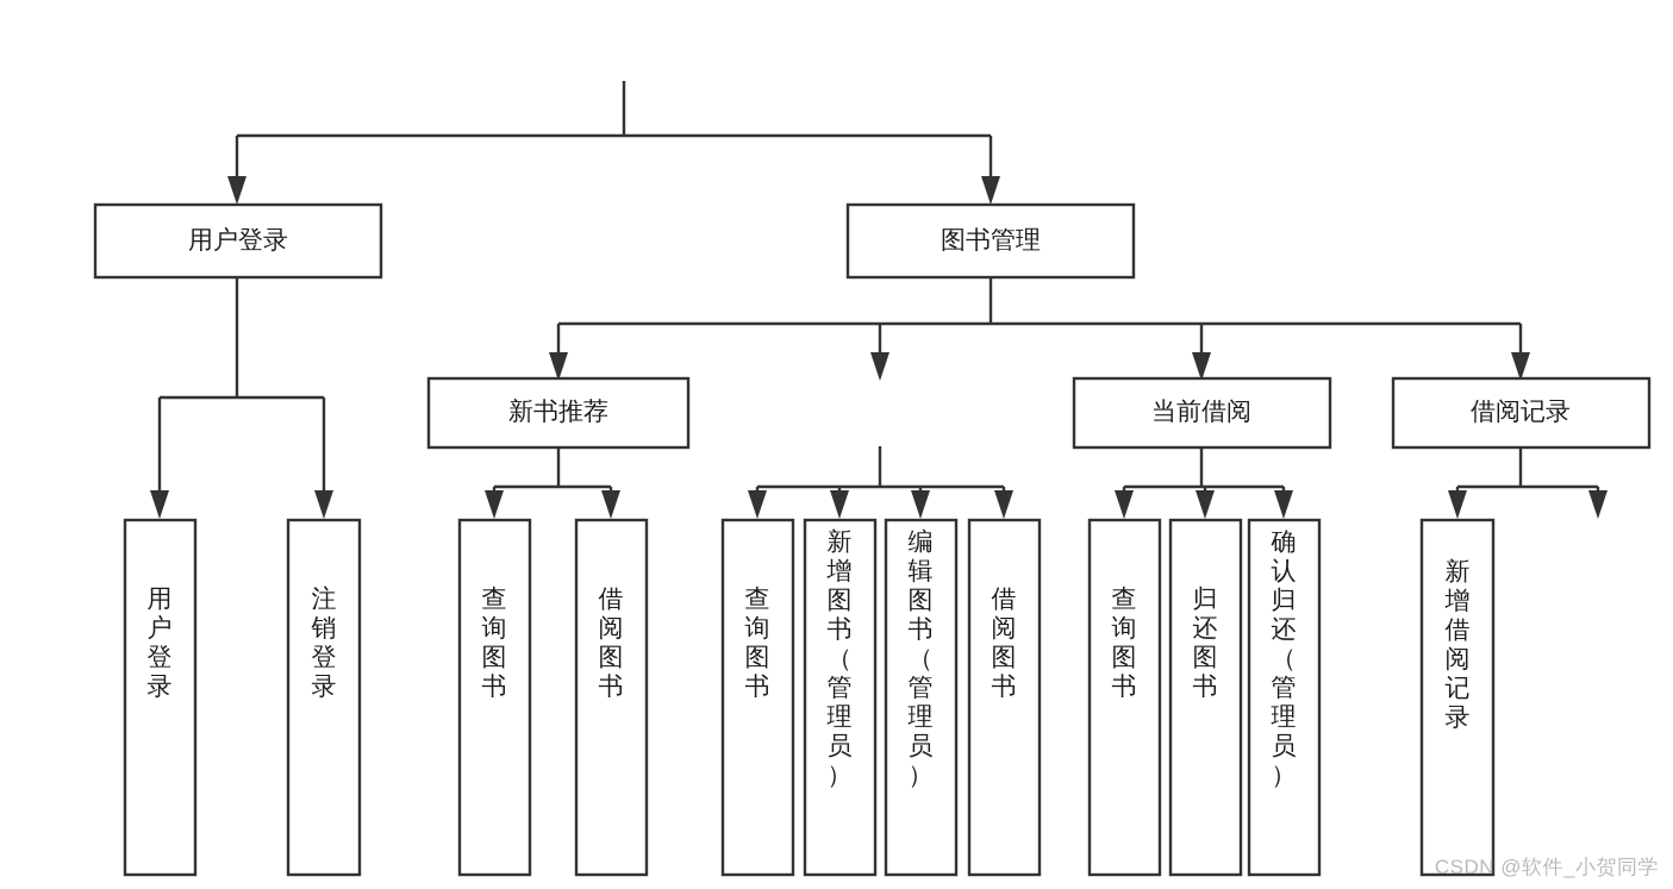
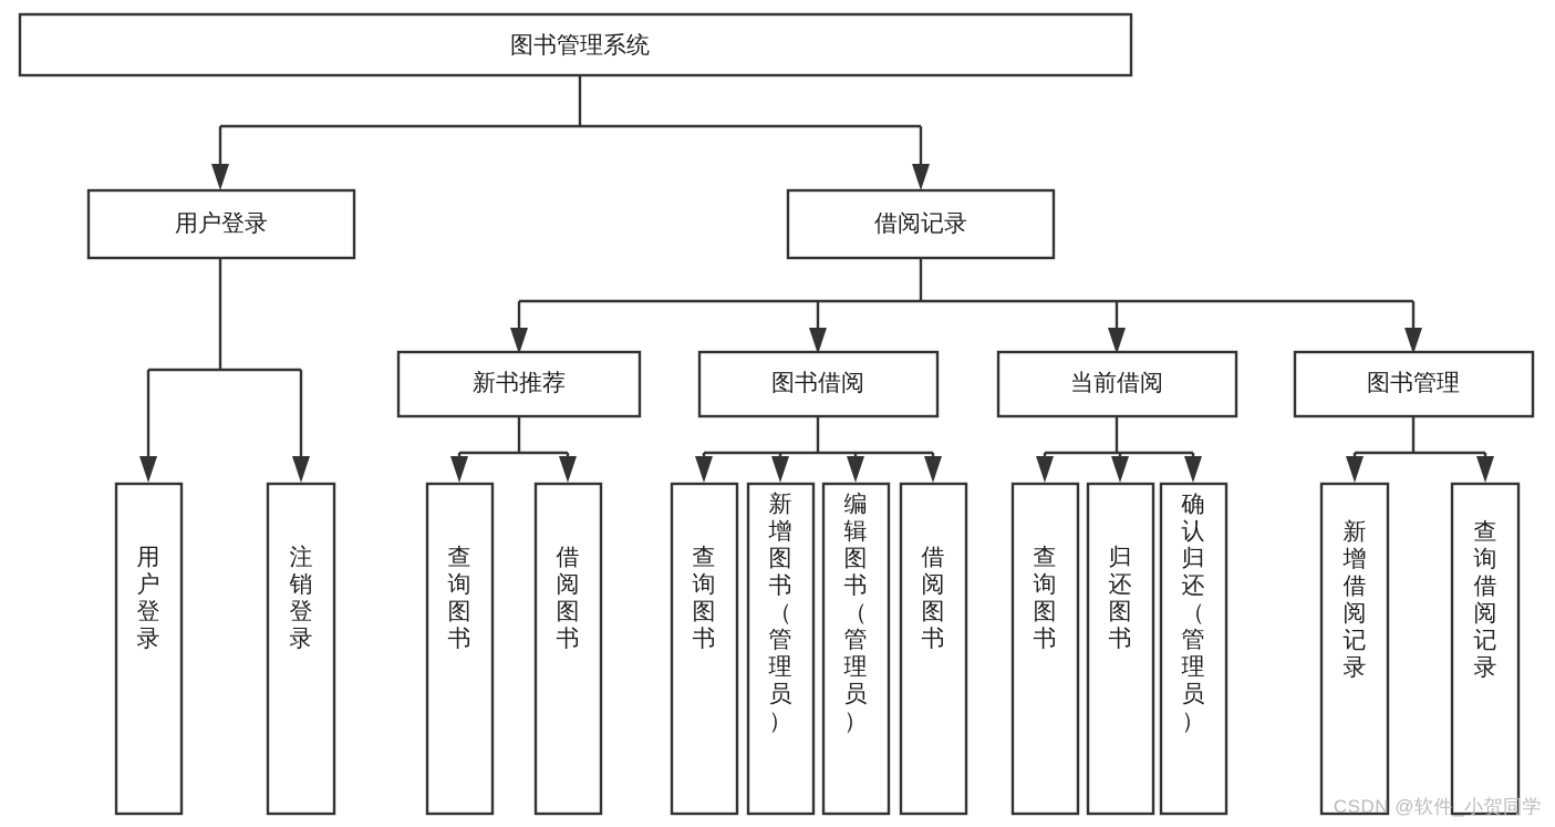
+ 图书管理系统
  用户登录
- 图书管理
+ 借阅记录
  新书推荐
+ 图书借阅
  当前借阅
- 借阅记录
+ 图书管理
  用户登录
  注销登录
  查询图书
  借阅图书
  查询图书
  新增图书（管理员）
  编辑图书（管理员）
  借阅图书
  查询图书
  归还图书
  确认归还（管理员）
  新增借阅记录
+ 查询借阅记录
  CSDN @软件_小贺同学
